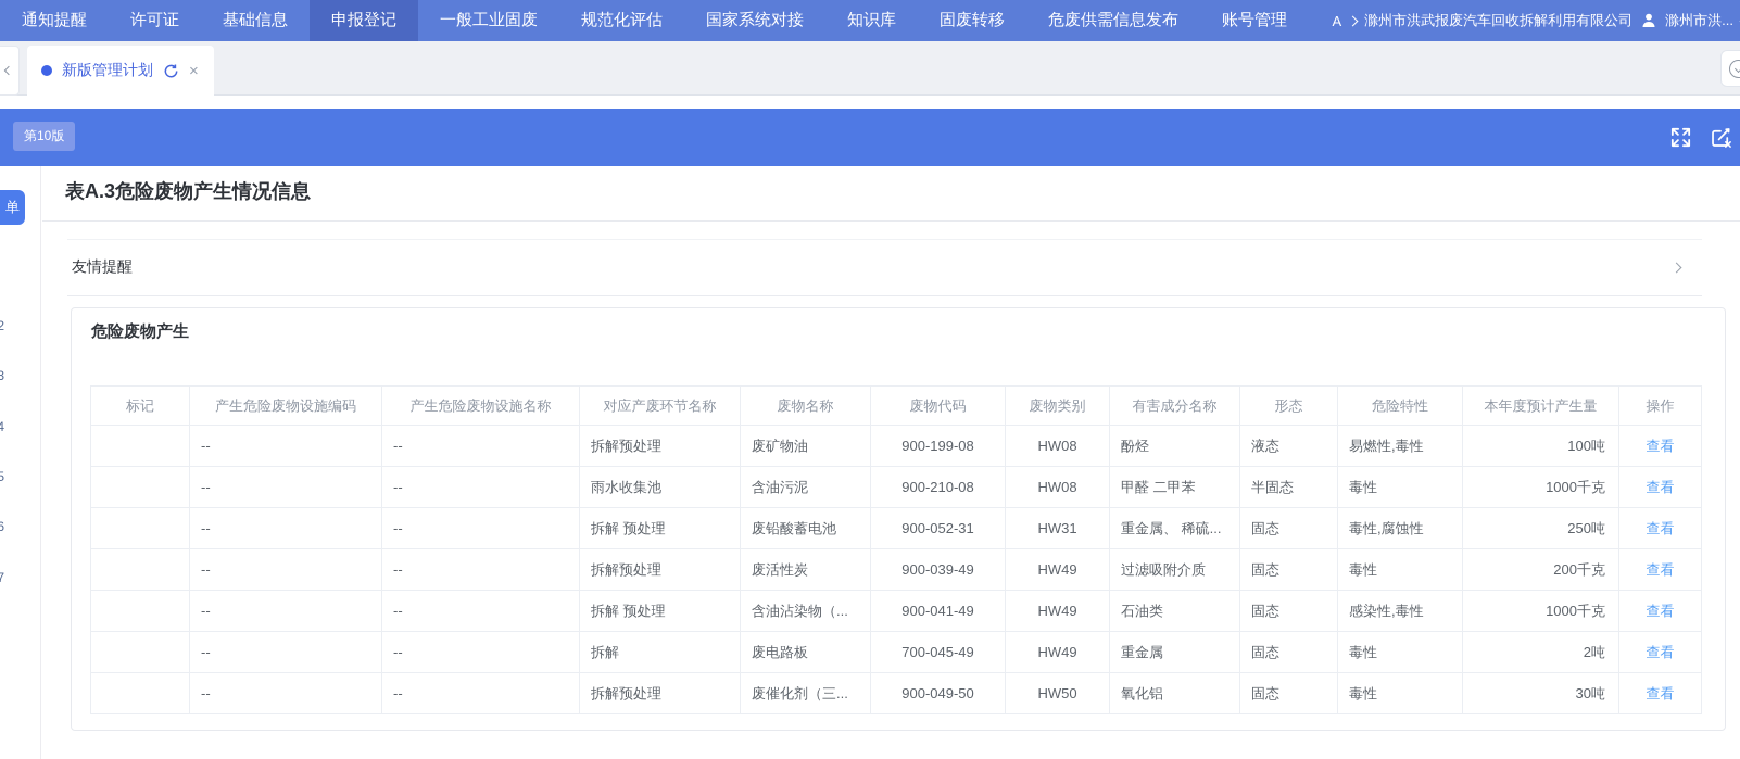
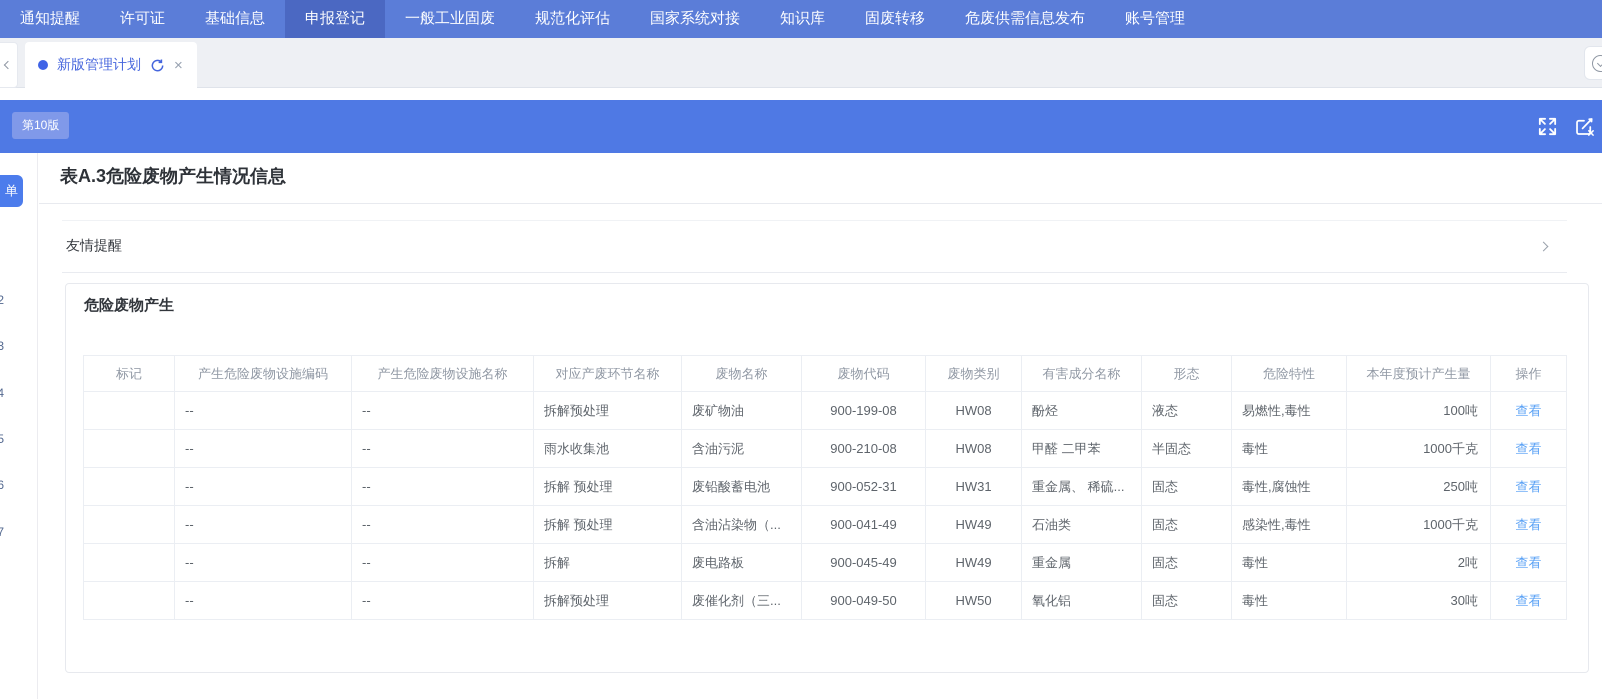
  通知提醒
  许可证
  基础信息
  申报登记
  一般工业固废
  规范化评估
  国家系统对接
  知识库
  固废转移
  危废供需信息发布
  账号管理
- A
- 滁州市洪武报废汽车回收拆解利用有限公司
- 滁州市洪...
  新版管理计划
  ×
  第10版
  单
  2
  3
  4
  5
  6
  7
  表A.3危险废物产生情况信息
  友情提醒
  危险废物产生
  标记	产生危险废物设施编码	产生危险废物设施名称	对应产废环节名称	废物名称	废物代码	废物类别	有害成分名称	形态	危险特性	本年度预计产生量	操作
  	--	--	拆解预处理	废矿物油	900-199-08	HW08	酚烃	液态	易燃性,毒性	100吨	查看
  	--	--	雨水收集池	含油污泥	900-210-08	HW08	甲醛 二甲苯	半固态	毒性	1000千克	查看
  	--	--	拆解 预处理	废铅酸蓄电池	900-052-31	HW31	重金属、 稀硫...	固态	毒性,腐蚀性	250吨	查看
- 	--	--	拆解预处理	废活性炭	900-039-49	HW49	过滤吸附介质	固态	毒性	200千克	查看
  	--	--	拆解 预处理	含油沾染物（...	900-041-49	HW49	石油类	固态	感染性,毒性	1000千克	查看
- 	--	--	拆解	废电路板	700-045-49	HW49	重金属	固态	毒性	2吨	查看
+ 	--	--	拆解	废电路板	900-045-49	HW49	重金属	固态	毒性	2吨	查看
  	--	--	拆解预处理	废催化剂（三...	900-049-50	HW50	氧化铝	固态	毒性	30吨	查看
